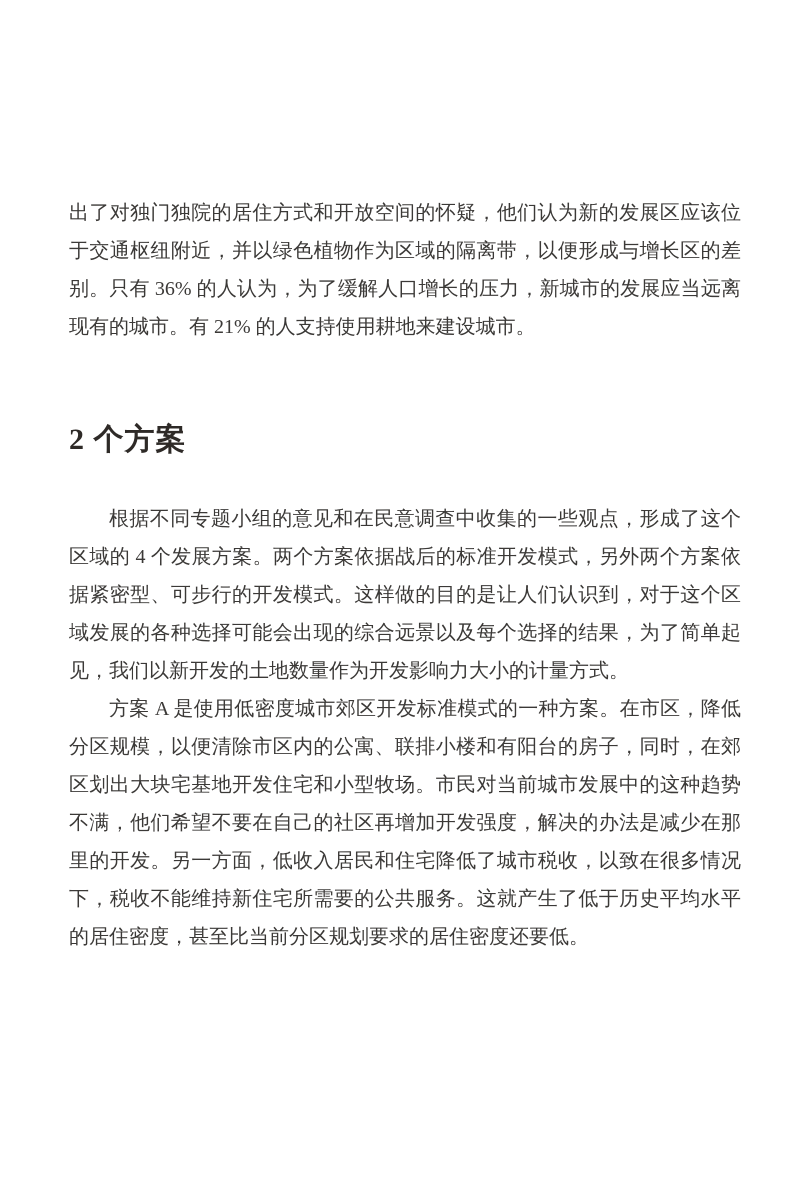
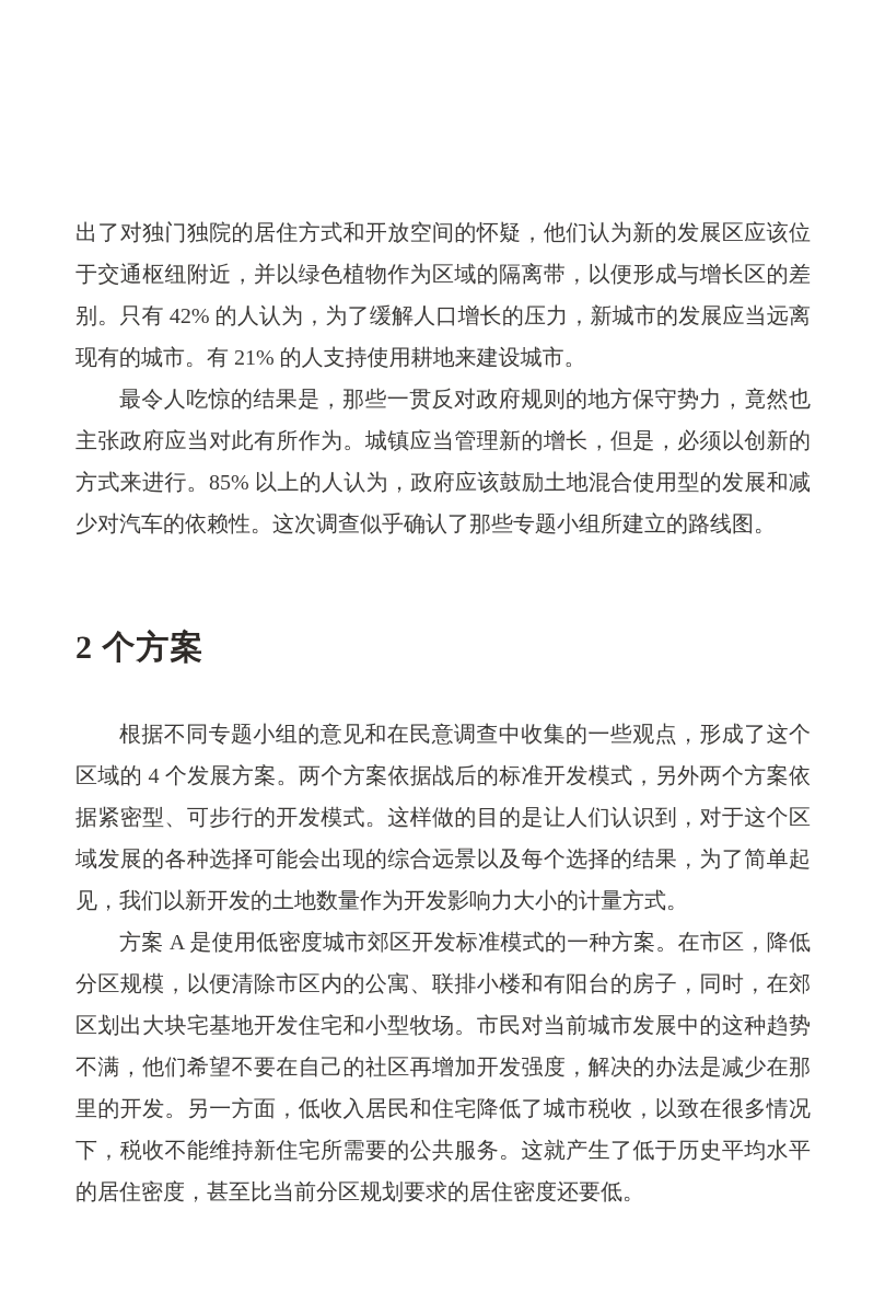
- 出了对独门独院的居住方式和开放空间的怀疑，他们认为新的发展区应该位于交通枢纽附近，并以绿色植物作为区域的隔离带，以便形成与增长区的差别。只有 36% 的人认为，为了缓解人口增长的压力，新城市的发展应当远离现有的城市。有 21% 的人支持使用耕地来建设城市。
+ 出了对独门独院的居住方式和开放空间的怀疑，他们认为新的发展区应该位于交通枢纽附近，并以绿色植物作为区域的隔离带，以便形成与增长区的差别。只有 42% 的人认为，为了缓解人口增长的压力，新城市的发展应当远离现有的城市。有 21% 的人支持使用耕地来建设城市。
+ 最令人吃惊的结果是，那些一贯反对政府规则的地方保守势力，竟然也主张政府应当对此有所作为。城镇应当管理新的增长，但是，必须以创新的方式来进行。85% 以上的人认为，政府应该鼓励土地混合使用型的发展和减少对汽车的依赖性。这次调查似乎确认了那些专题小组所建立的路线图。
  2 个方案
  根据不同专题小组的意见和在民意调查中收集的一些观点，形成了这个区域的 4 个发展方案。两个方案依据战后的标准开发模式，另外两个方案依据紧密型、可步行的开发模式。这样做的目的是让人们认识到，对于这个区域发展的各种选择可能会出现的综合远景以及每个选择的结果，为了简单起见，我们以新开发的土地数量作为开发影响力大小的计量方式。
  方案 A 是使用低密度城市郊区开发标准模式的一种方案。在市区，降低分区规模，以便清除市区内的公寓、联排小楼和有阳台的房子，同时，在郊区划出大块宅基地开发住宅和小型牧场。市民对当前城市发展中的这种趋势不满，他们希望不要在自己的社区再增加开发强度，解决的办法是减少在那里的开发。另一方面，低收入居民和住宅降低了城市税收，以致在很多情况下，税收不能维持新住宅所需要的公共服务。这就产生了低于历史平均水平的居住密度，甚至比当前分区规划要求的居住密度还要低。
